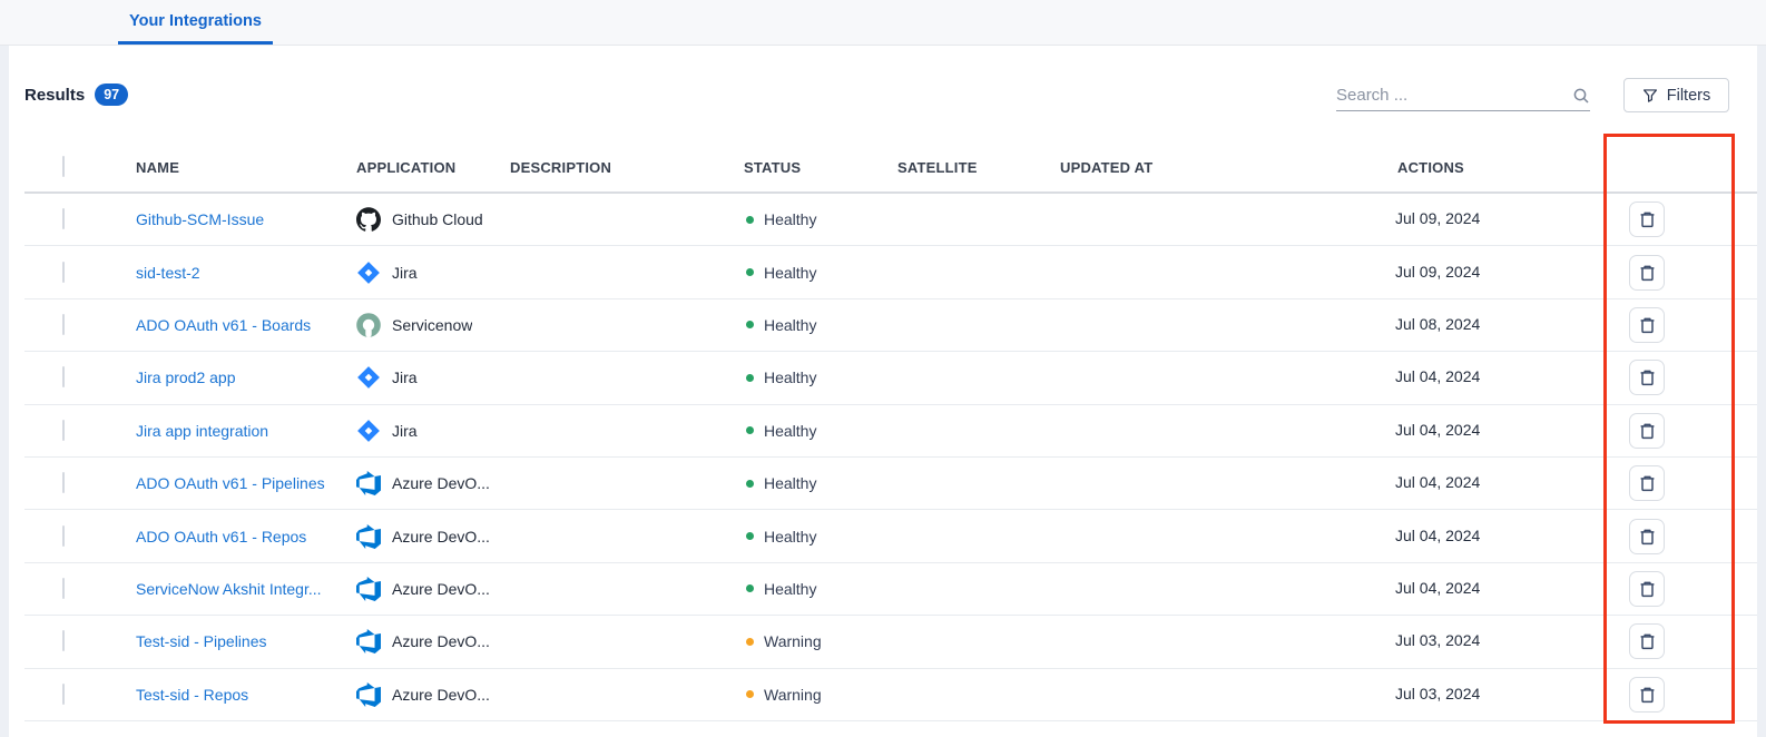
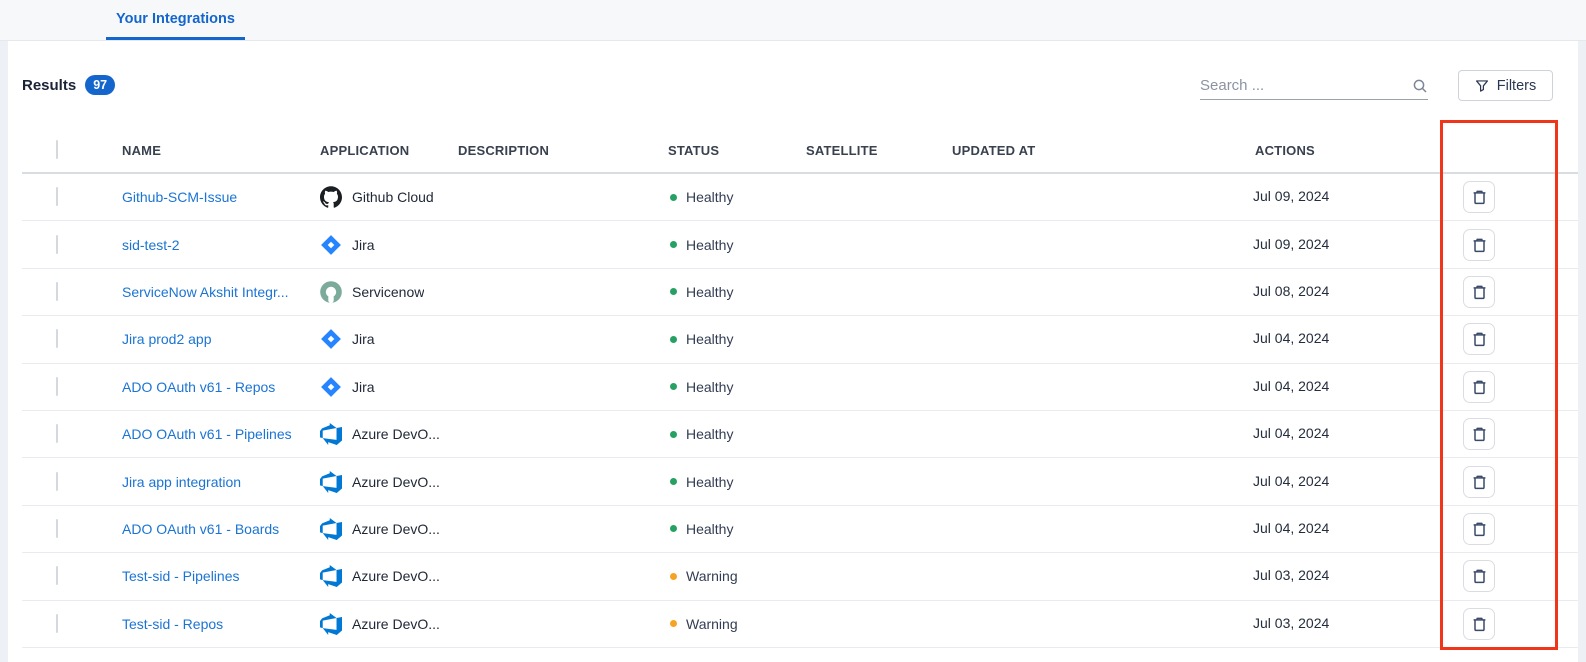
  Your Integrations
  Results
  97
  Search ...
  Filters
  NAME
  APPLICATION
  DESCRIPTION
  STATUS
  SATELLITE
  UPDATED AT
  ACTIONS
  Github-SCM-Issue
  Github Cloud
  Healthy
  Jul 09, 2024
  sid-test-2
  Jira
  Healthy
  Jul 09, 2024
- ADO OAuth v61 - Boards
+ ServiceNow Akshit Integr...
  Servicenow
  Healthy
  Jul 08, 2024
  Jira prod2 app
  Jira
  Healthy
  Jul 04, 2024
- Jira app integration
+ ADO OAuth v61 - Repos
  Jira
  Healthy
  Jul 04, 2024
  ADO OAuth v61 - Pipelines
  Azure DevO...
  Healthy
  Jul 04, 2024
- ADO OAuth v61 - Repos
+ Jira app integration
  Azure DevO...
  Healthy
  Jul 04, 2024
- ServiceNow Akshit Integr...
+ ADO OAuth v61 - Boards
  Azure DevO...
  Healthy
  Jul 04, 2024
  Test-sid - Pipelines
  Azure DevO...
  Warning
  Jul 03, 2024
  Test-sid - Repos
  Azure DevO...
  Warning
  Jul 03, 2024
